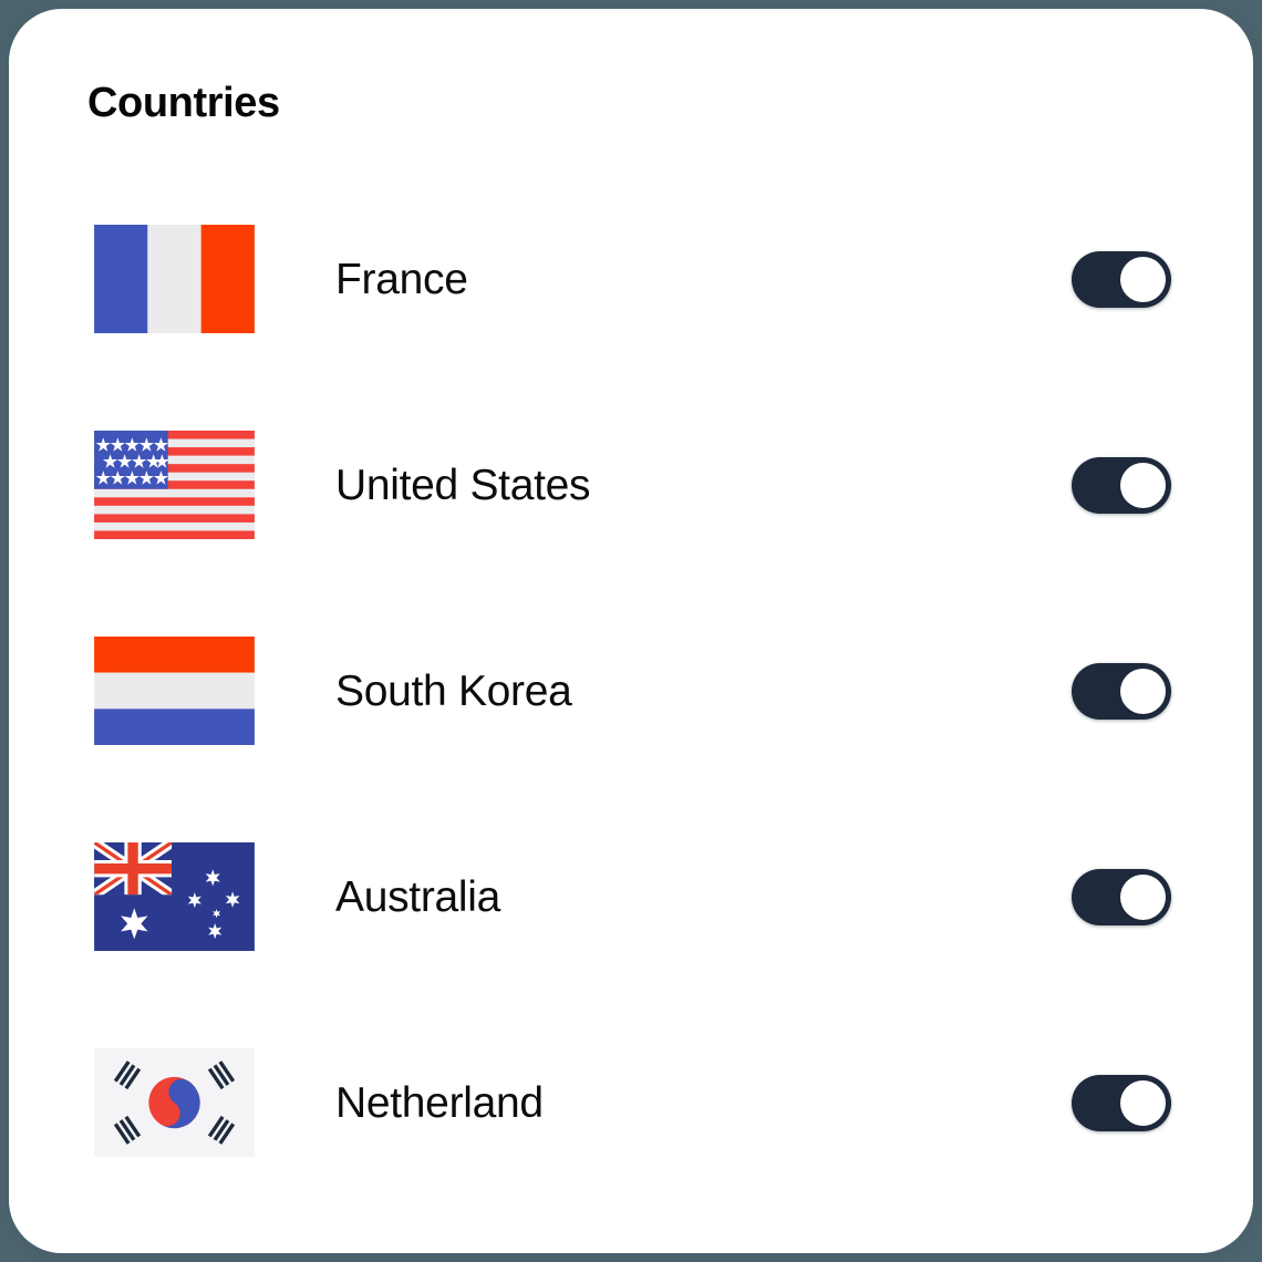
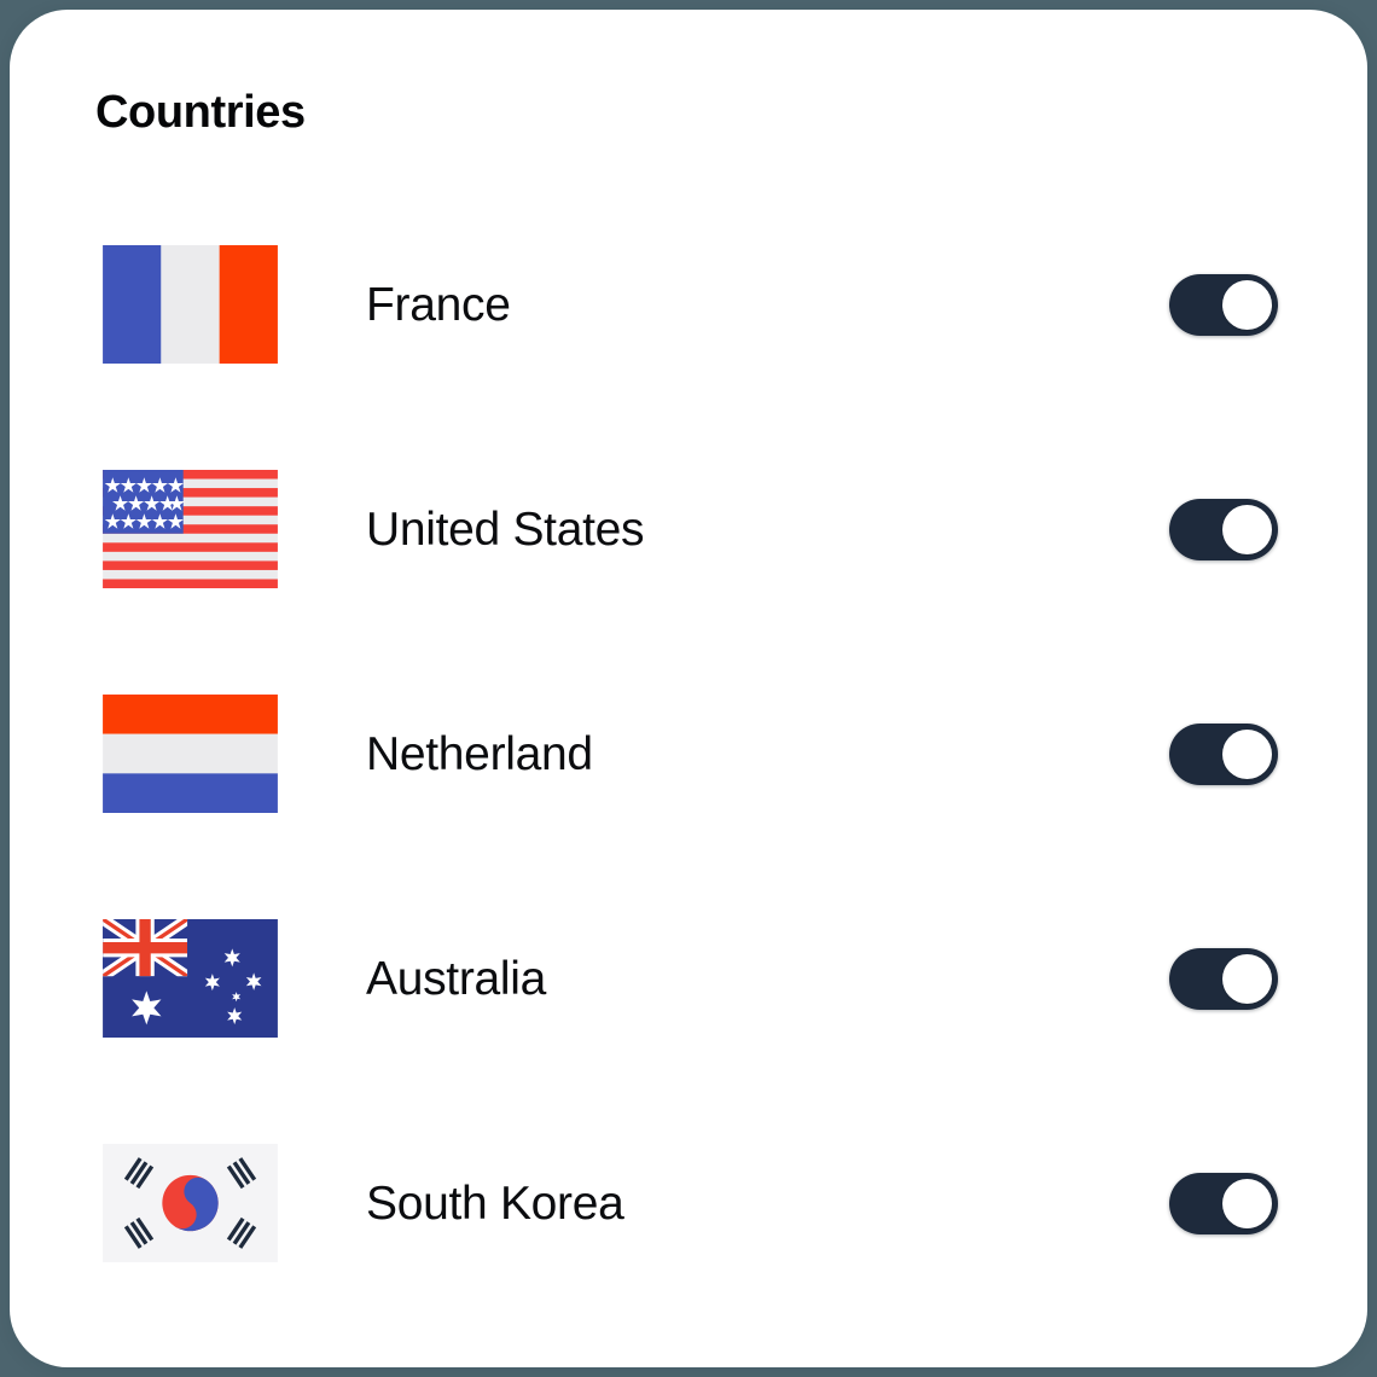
  Countries
  France
  United States
- South Korea
+ Netherland
  Australia
- Netherland
+ South Korea
